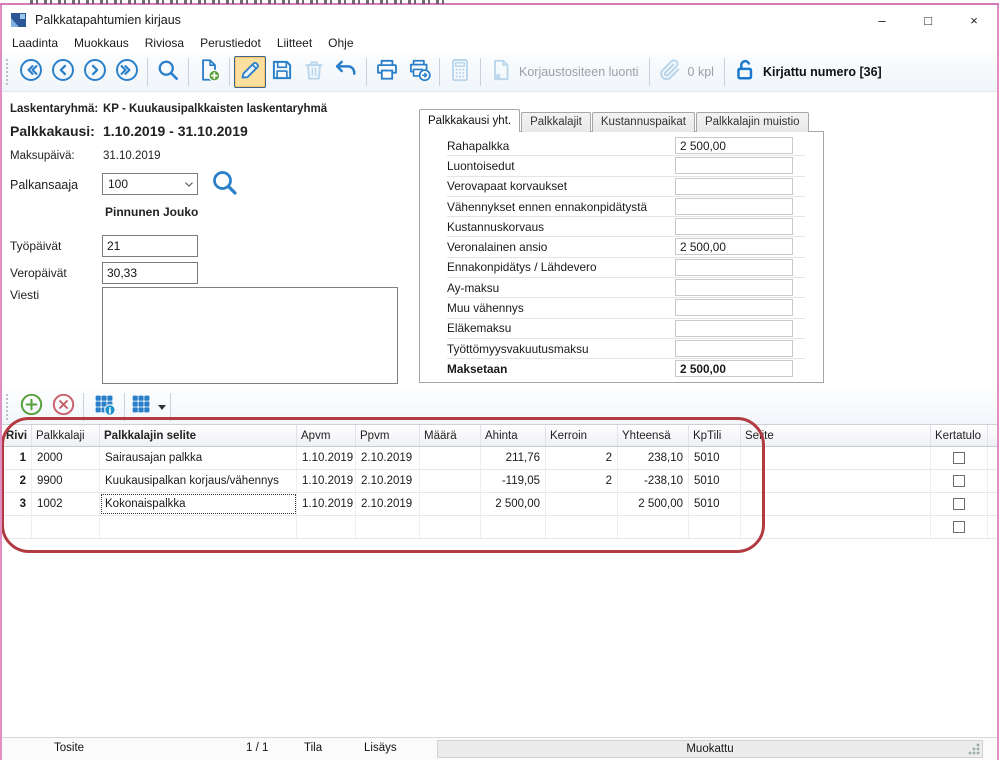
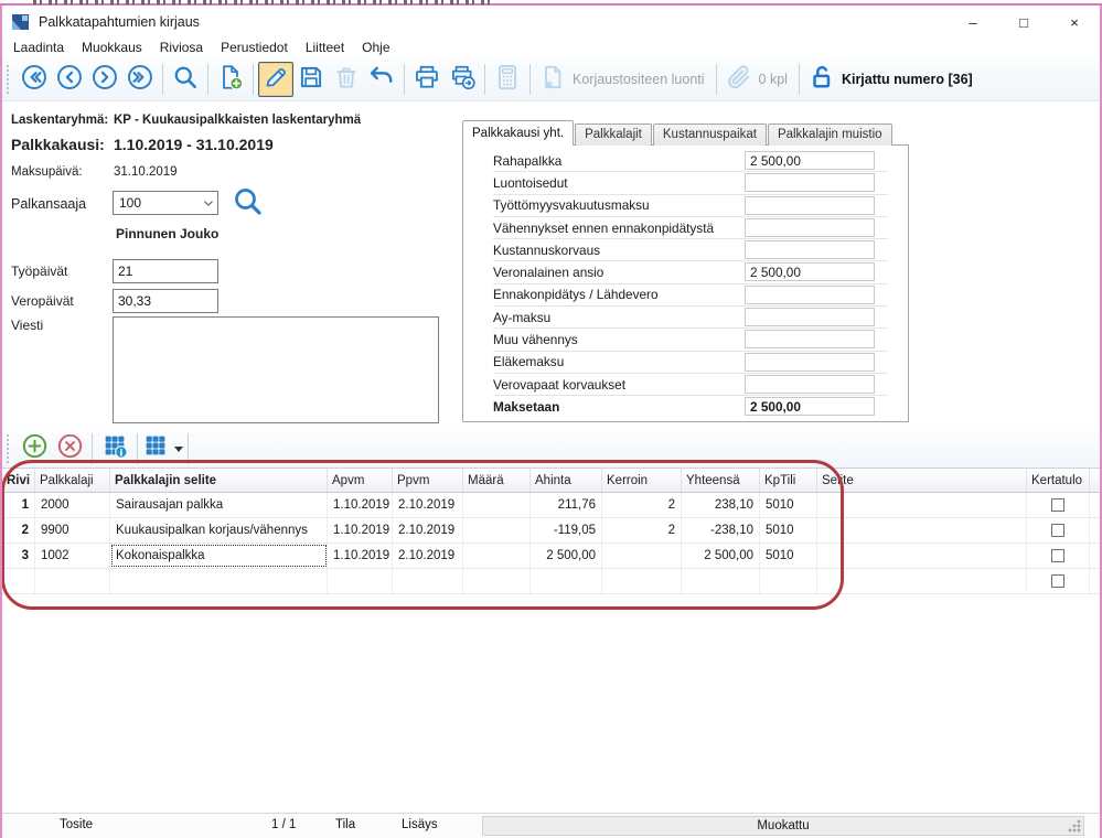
  Palkkatapahtumien kirjaus
  –
  □
  ×
  Laadinta
  Muokkaus
  Riviosa
  Perustiedot
  Liitteet
  Ohje
  Korjaustositeen luonti
  0 kpl
  Kirjattu numero [36]
  Laskentaryhmä:
  KP - Kuukausipalkkaisten laskentaryhmä
  Palkkakausi:
  1.10.2019 - 31.10.2019
  Maksupäivä:
  31.10.2019
  Palkansaaja
  100
  Pinnunen Jouko
  Työpäivät
  21
  Veropäivät
  30,33
  Viesti
  Palkkakausi yht.
  Palkkalajit
  Kustannuspaikat
  Palkkalajin muistio
  Rahapalkka
  2 500,00
  Luontoisedut
- Verovapaat korvaukset
+ Työttömyysvakuutusmaksu
  Vähennykset ennen ennakonpidätystä
  Kustannuskorvaus
  Veronalainen ansio
  2 500,00
  Ennakonpidätys / Lähdevero
  Ay-maksu
  Muu vähennys
  Eläkemaksu
- Työttömyysvakuutusmaksu
+ Verovapaat korvaukset
  Maksetaan
  2 500,00
  Rivi
  Palkkalaji
  Palkkalajin selite
  Apvm
  Ppvm
  Määrä
  Ahinta
  Kerroin
  Yhteensä
  KpTili
  Selite
  Kertatulo
  1
  2000
  Sairausajan palkka
  1.10.2019
  2.10.2019
  211,76
  2
  238,10
  5010
  2
  9900
  Kuukausipalkan korjaus/vähennys
  1.10.2019
  2.10.2019
  -119,05
  2
  -238,10
  5010
  3
  1002
  Kokonaispalkka
  1.10.2019
  2.10.2019
  2 500,00
  2 500,00
  5010
  Tosite
  1 / 1
  Tila
  Lisäys
  Muokattu
